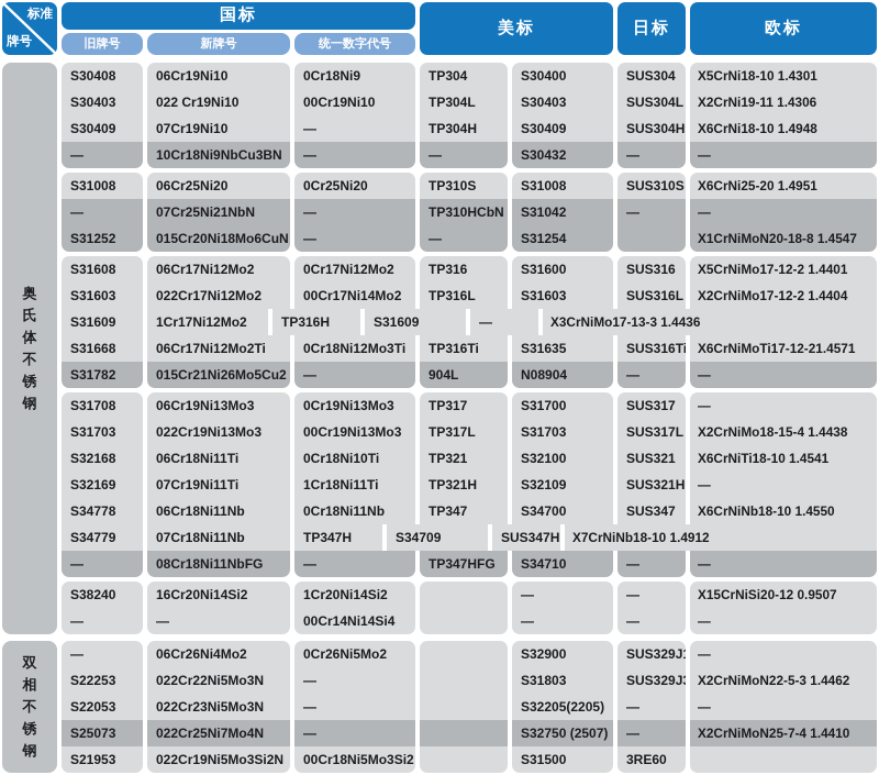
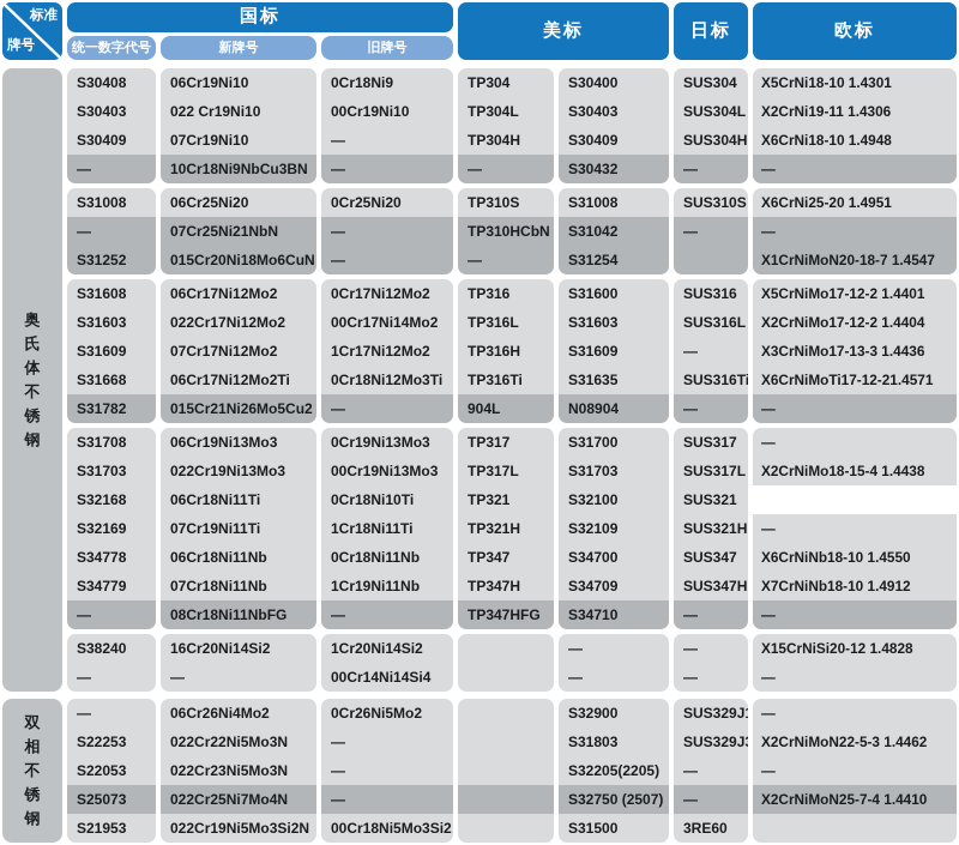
  标准
  牌号
  国标
- 旧牌号
+ 统一数字代号
  新牌号
- 统一数字代号
+ 旧牌号
  美标
  日标
  欧标
  奥
  氏
  体
  不
  锈
  钢
  双
  相
  不
  锈
  钢
  S30408
  06Cr19Ni10
  0Cr18Ni9
  TP304
  S30400
  SUS304
  X5CrNi18-10 1.4301
  S30403
  022 Cr19Ni10
  00Cr19Ni10
  TP304L
  S30403
  SUS304L
  X2CrNi19-11 1.4306
  S30409
  07Cr19Ni10
  —
  TP304H
  S30409
  SUS304H
  X6CrNi18-10 1.4948
  —
  10Cr18Ni9NbCu3BN
  —
  —
  S30432
  —
  —
  S31008
  06Cr25Ni20
  0Cr25Ni20
  TP310S
  S31008
  SUS310S
  X6CrNi25-20 1.4951
  —
  07Cr25Ni21NbN
  —
  TP310HCbN
  S31042
  —
  —
  S31252
  015Cr20Ni18Mo6CuN
  —
  —
  S31254
- X1CrNiMoN20-18-8 1.4547
+ X1CrNiMoN20-18-7 1.4547
  S31608
  06Cr17Ni12Mo2
  0Cr17Ni12Mo2
  TP316
  S31600
  SUS316
  X5CrNiMo17-12-2 1.4401
  S31603
  022Cr17Ni12Mo2
  00Cr17Ni14Mo2
  TP316L
  S31603
  SUS316L
  X2CrNiMo17-12-2 1.4404
  S31609
+ 07Cr17Ni12Mo2
  1Cr17Ni12Mo2
  TP316H
  S31609
  —
  X3CrNiMo17-13-3 1.4436
  S31668
  06Cr17Ni12Mo2Ti
  0Cr18Ni12Mo3Ti
  TP316Ti
  S31635
  SUS316Ti
  X6CrNiMoTi17-12-21.4571
  S31782
  015Cr21Ni26Mo5Cu2
  —
  904L
  N08904
  —
  —
  S31708
  06Cr19Ni13Mo3
  0Cr19Ni13Mo3
  TP317
  S31700
  SUS317
  —
  S31703
  022Cr19Ni13Mo3
  00Cr19Ni13Mo3
  TP317L
  S31703
  SUS317L
  X2CrNiMo18-15-4 1.4438
  S32168
  06Cr18Ni11Ti
  0Cr18Ni10Ti
  TP321
  S32100
  SUS321
- X6CrNiTi18-10 1.4541
  S32169
  07Cr19Ni11Ti
  1Cr18Ni11Ti
  TP321H
  S32109
  SUS321H
  —
  S34778
  06Cr18Ni11Nb
  0Cr18Ni11Nb
  TP347
  S34700
  SUS347
  X6CrNiNb18-10 1.4550
  S34779
  07Cr18Ni11Nb
+ 1Cr19Ni11Nb
  TP347H
  S34709
  SUS347H
  X7CrNiNb18-10 1.4912
  —
  08Cr18Ni11NbFG
  —
  TP347HFG
  S34710
  —
  —
  S38240
  16Cr20Ni14Si2
  1Cr20Ni14Si2
  —
  —
- X15CrNiSi20-12 0.9507
+ X15CrNiSi20-12 1.4828
  —
  —
  00Cr14Ni14Si4
  —
  —
  —
  —
  06Cr26Ni4Mo2
  0Cr26Ni5Mo2
  S32900
  SUS329J
  —
  S22253
  022Cr22Ni5Mo3N
  —
  S31803
  SUS329J
  X2CrNiMoN22-5-3 1.4462
  S22053
  022Cr23Ni5Mo3N
  —
  S32205(2205)
  —
  —
  S25073
  022Cr25Ni7Mo4N
  —
  S32750 (2507)
  —
  X2CrNiMoN25-7-4 1.4410
  S21953
  022Cr19Ni5Mo3Si2N
  00Cr18Ni5Mo3Si2
  S31500
  3RE60
